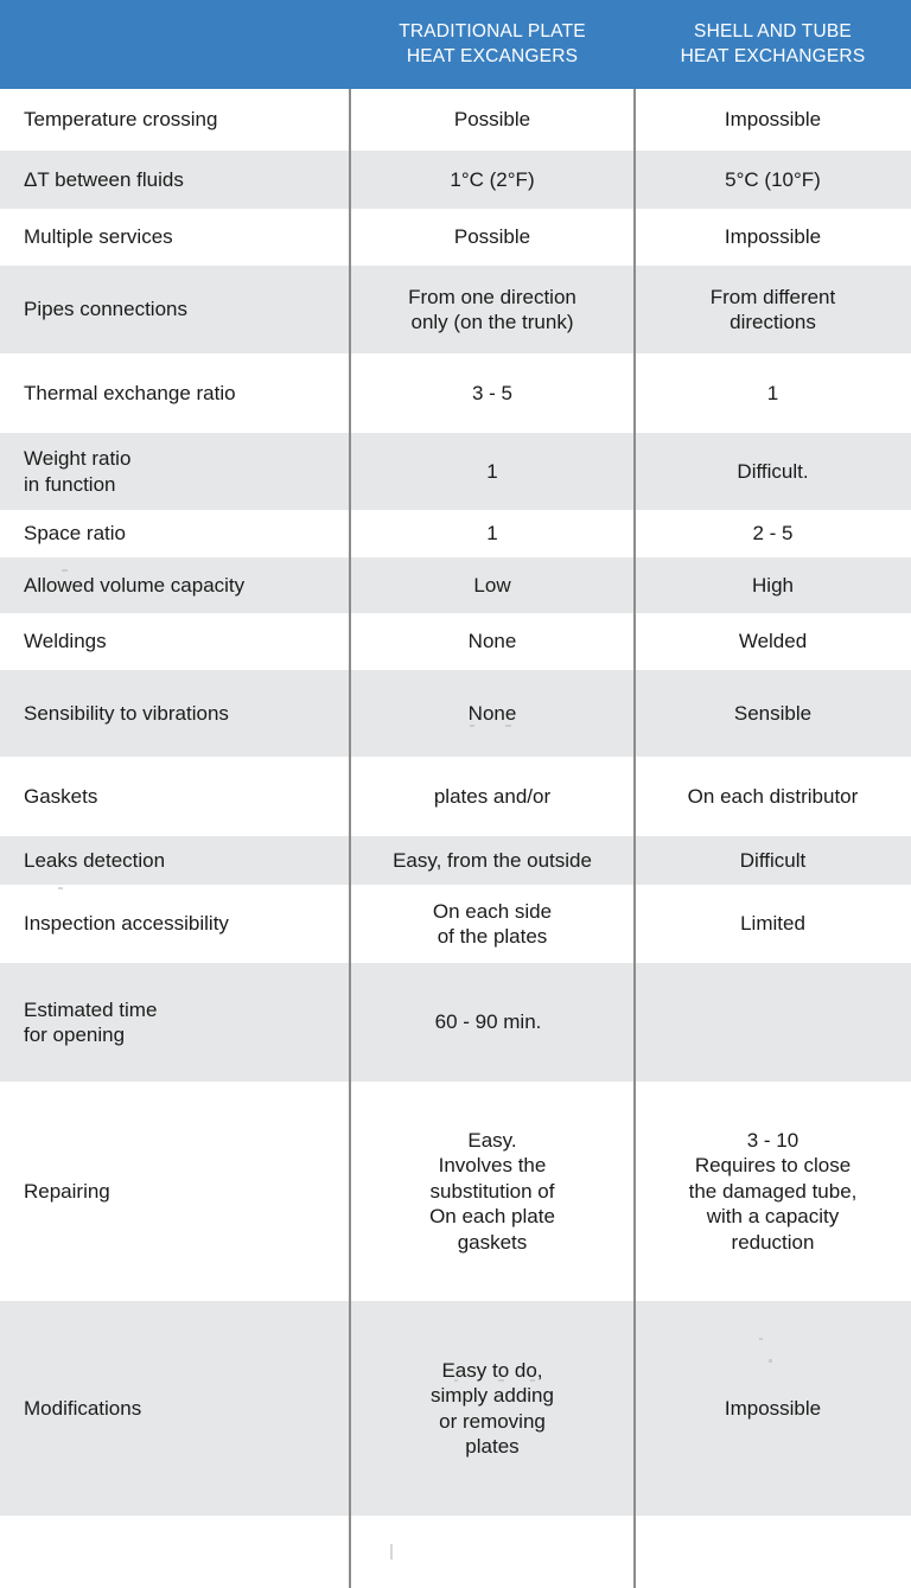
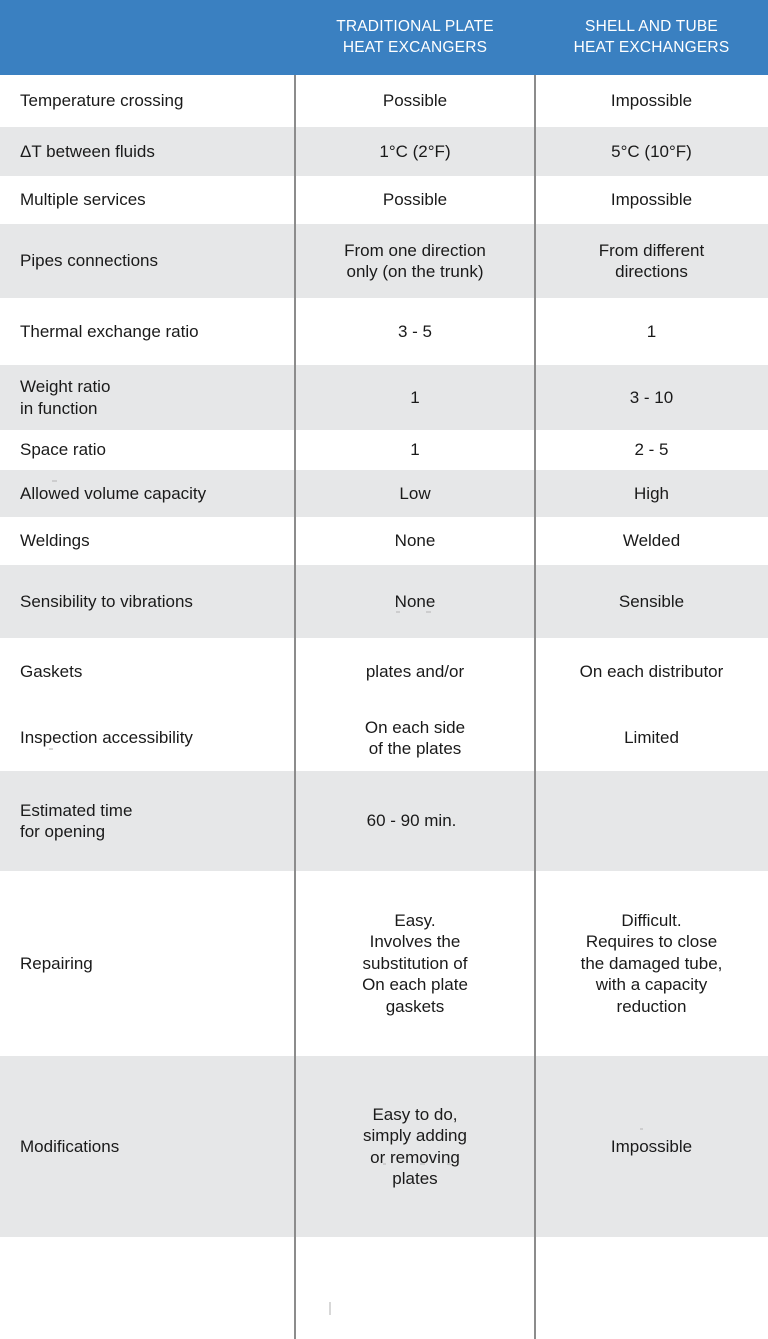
  TRADITIONAL PLATE
  HEAT EXCANGERS
  SHELL AND TUBE
  HEAT EXCHANGERS
  Temperature crossing
  Possible
  Impossible
  ΔT between fluids
  1°C (2°F)
  5°C (10°F)
  Multiple services
  Possible
  Impossible
  Pipes connections
  From one direction
  only (on the trunk)
  From different
  directions
  Thermal exchange ratio
  3 - 5
  1
  Weight ratio
  in function
  1
- Difficult.
+ 3 - 10
  Space ratio
  1
  2 - 5
  Allowed volume capacity
  Low
  High
  Weldings
  None
  Welded
  Sensibility to vibrations
  None
  Sensible
  Gaskets
  plates and/or
  On each distributor
- Leaks detection
- Easy, from the outside
- Difficult
  Inspection accessibility
  On each side
  of the plates
  Limited
  Estimated time
  for opening
  60 - 90 min.
  Repairing
  Easy.
  Involves the
  substitution of
  On each plate
  gaskets
- 3 - 10
+ Difficult.
  Requires to close
  the damaged tube,
  with a capacity
  reduction
  Modifications
  Easy to do,
  simply adding
  or removing
  plates
  Impossible
